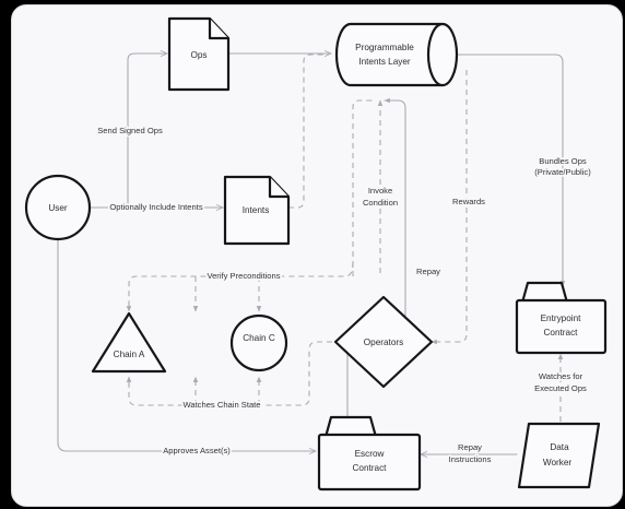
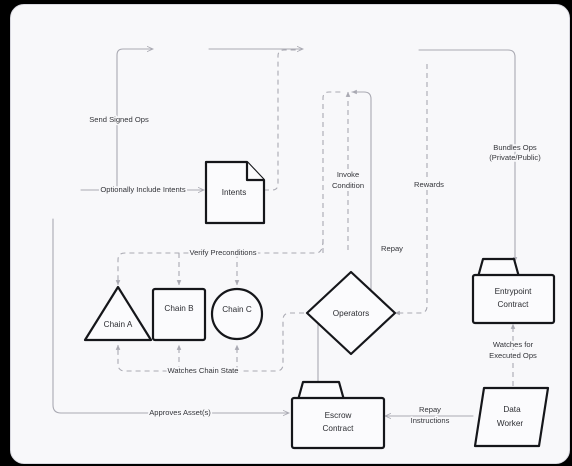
  Send Signed Ops
  Optionally Include Intents
  Bundles Ops
  (Private/Public)
  Invoke
  Condition
  Repay
  Rewards
  Verify Preconditions
  Watches Chain State
  Approves Asset(s)
  Watches for
  Executed Ops
  Repay
  Instructions
- User
- Ops
  Intents
- Programmable
- Intents Layer
  Entrypoint
  Contract
  Escrow
  Contract
  Data
  Worker
  Operators
  Chain A
+ Chain B
  Chain C
